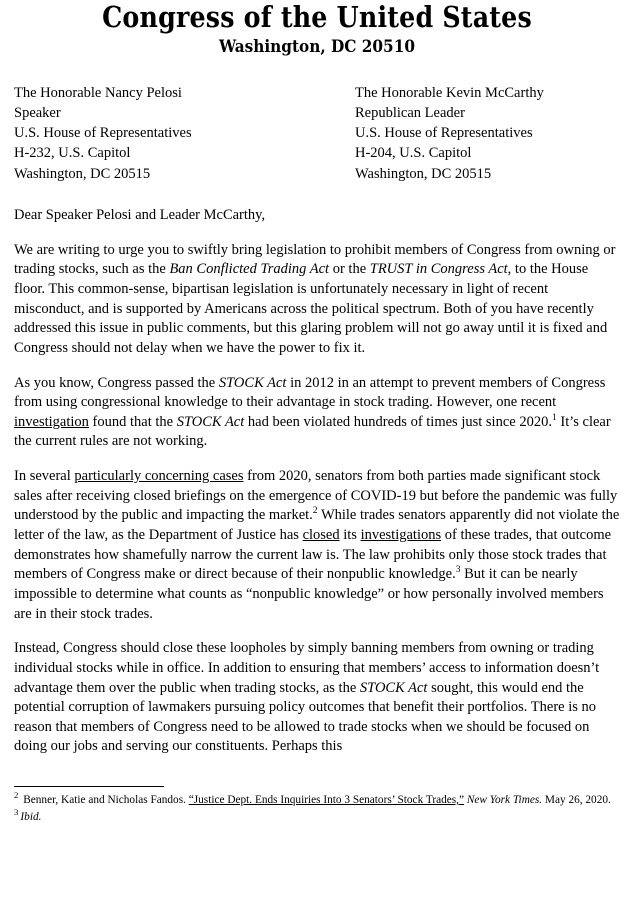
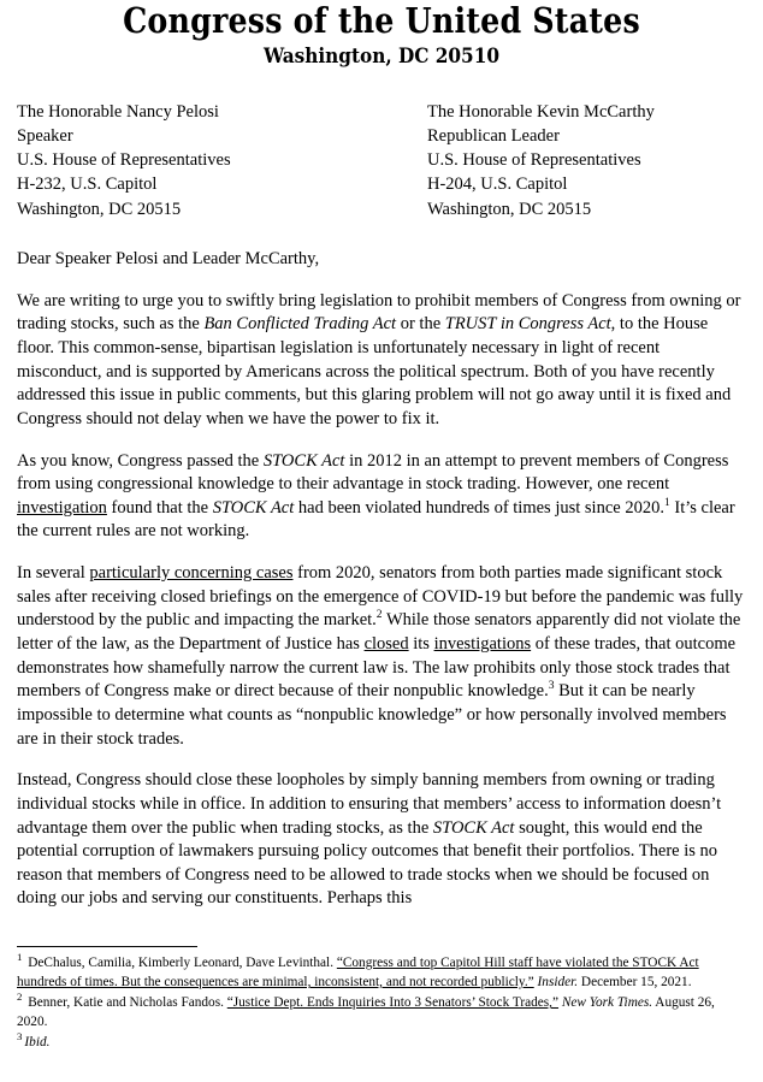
  Congress of the United States
  Washington, DC 20510
  The Honorable Nancy Pelosi
  Speaker
  U.S. House of Representatives
  H-232, U.S. Capitol
  Washington, DC 20515
  The Honorable Kevin McCarthy
  Republican Leader
  U.S. House of Representatives
  H-204, U.S. Capitol
  Washington, DC 20515
  Dear Speaker Pelosi and Leader McCarthy,
  We are writing to urge you to swiftly bring legislation to prohibit members of Congress from owning or trading stocks, such as the Ban Conflicted Trading Act or the TRUST in Congress Act, to the House floor. This common-sense, bipartisan legislation is unfortunately necessary in light of recent misconduct, and is supported by Americans across the political spectrum. Both of you have recently addressed this issue in public comments, but this glaring problem will not go away until it is fixed and Congress should not delay when we have the power to fix it.
  As you know, Congress passed the STOCK Act in 2012 in an attempt to prevent members of Congress from using congressional knowledge to their advantage in stock trading. However, one recent investigation found that the STOCK Act had been violated hundreds of times just since 2020.1 It’s clear the current rules are not working.
- In several particularly concerning cases from 2020, senators from both parties made significant stock sales after receiving closed briefings on the emergence of COVID-19 but before the pandemic was fully understood by the public and impacting the market.2 While trades senators apparently did not violate the letter of the law, as the Department of Justice has closed its investigations of these trades, that outcome demonstrates how shamefully narrow the current law is. The law prohibits only those stock trades that members of Congress make or direct because of their nonpublic knowledge.3 But it can be nearly impossible to determine what counts as “nonpublic knowledge” or how personally involved members are in their stock trades.
+ In several particularly concerning cases from 2020, senators from both parties made significant stock sales after receiving closed briefings on the emergence of COVID-19 but before the pandemic was fully understood by the public and impacting the market.2 While those senators apparently did not violate the letter of the law, as the Department of Justice has closed its investigations of these trades, that outcome demonstrates how shamefully narrow the current law is. The law prohibits only those stock trades that members of Congress make or direct because of their nonpublic knowledge.3 But it can be nearly impossible to determine what counts as “nonpublic knowledge” or how personally involved members are in their stock trades.
  Instead, Congress should close these loopholes by simply banning members from owning or trading individual stocks while in office. In addition to ensuring that members’ access to information doesn’t advantage them over the public when trading stocks, as the STOCK Act sought, this would end the potential corruption of lawmakers pursuing policy outcomes that benefit their portfolios. There is no reason that members of Congress need to be allowed to trade stocks when we should be focused on doing our jobs and serving our constituents. Perhaps this
+ 1 DeChalus, Camilia, Kimberly Leonard, Dave Levinthal. “Congress and top Capitol Hill staff have violated the STOCK Act hundreds of times. But the consequences are minimal, inconsistent, and not recorded publicly.” Insider. December 15, 2021.
- 2 Benner, Katie and Nicholas Fandos. “Justice Dept. Ends Inquiries Into 3 Senators’ Stock Trades,” New York Times. May 26, 2020.
+ 2 Benner, Katie and Nicholas Fandos. “Justice Dept. Ends Inquiries Into 3 Senators’ Stock Trades,” New York Times. August 26, 2020.
  3 Ibid.
